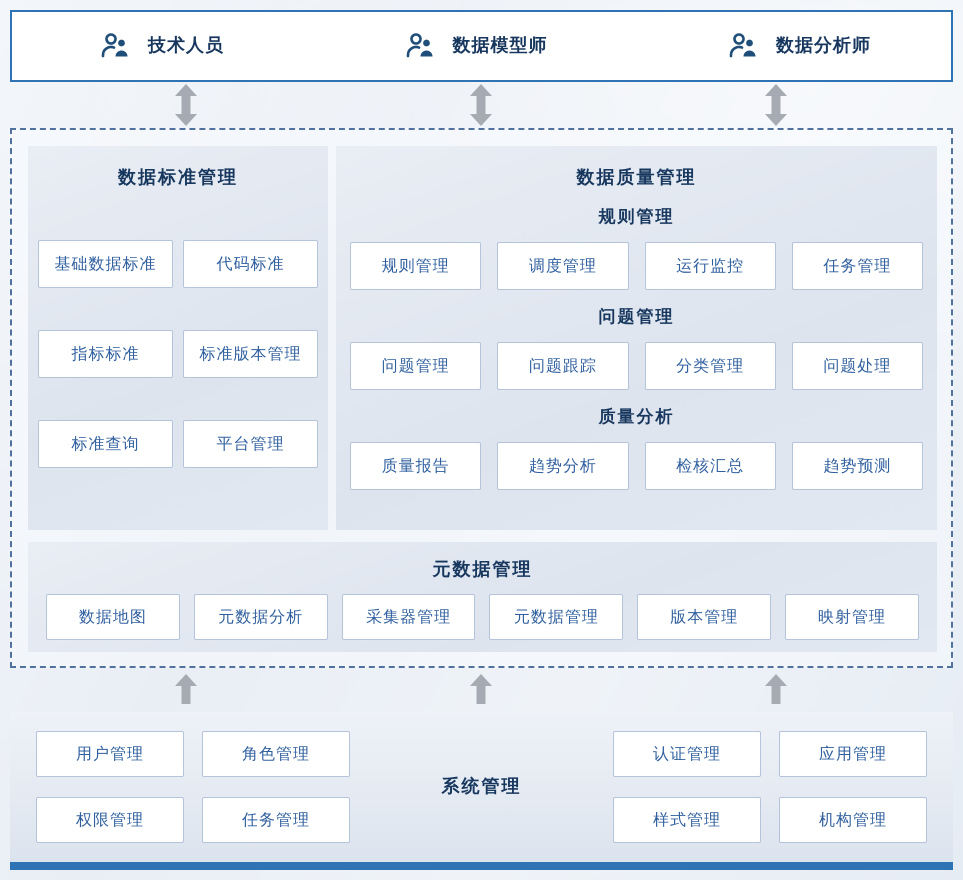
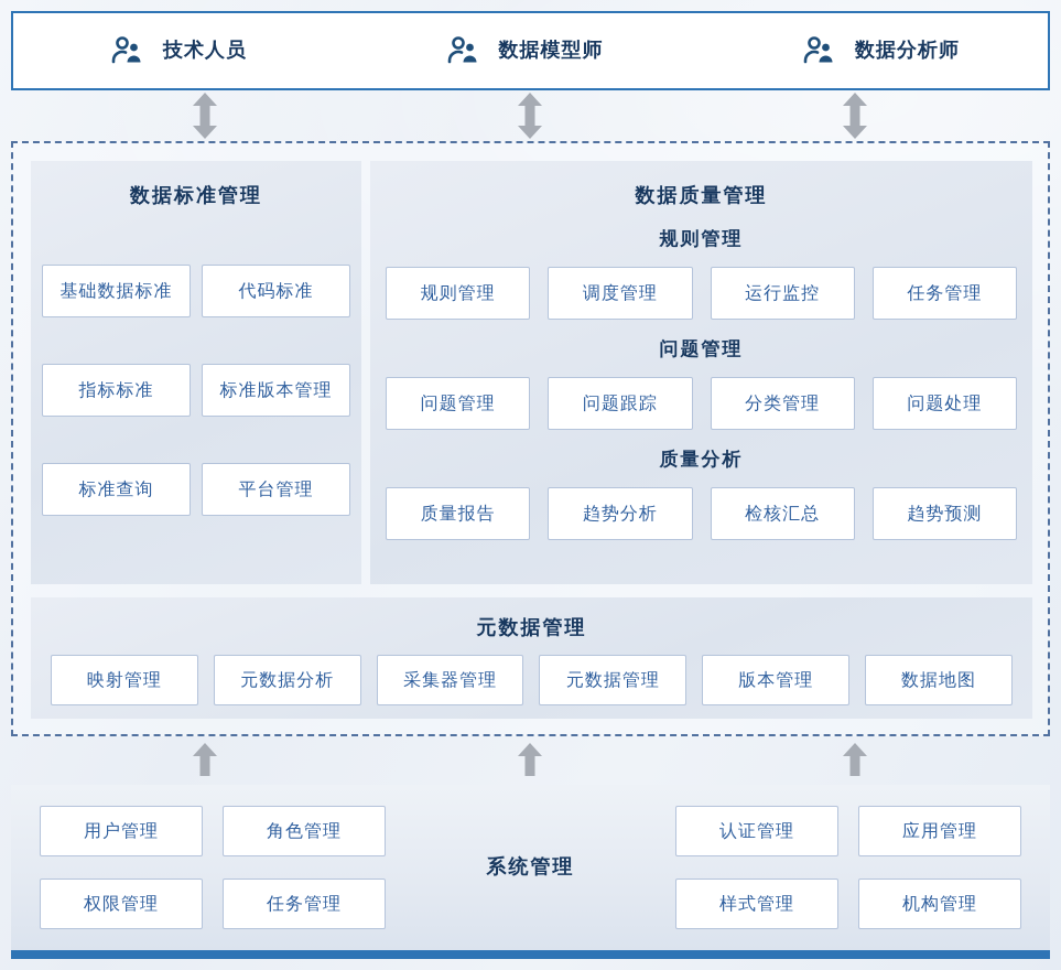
  技术人员
  数据模型师
  数据分析师
  数据标准管理
  基础数据标准
  代码标准
  指标标准
  标准版本管理
  标准查询
  平台管理
  数据质量管理
  规则管理
  规则管理
  调度管理
  运行监控
  任务管理
  问题管理
  问题管理
  问题跟踪
  分类管理
  问题处理
  质量分析
  质量报告
  趋势分析
  检核汇总
  趋势预测
  元数据管理
- 数据地图
+ 映射管理
  元数据分析
  采集器管理
  元数据管理
  版本管理
- 映射管理
+ 数据地图
  用户管理
  角色管理
  权限管理
  任务管理
  系统管理
  认证管理
  应用管理
  样式管理
  机构管理
